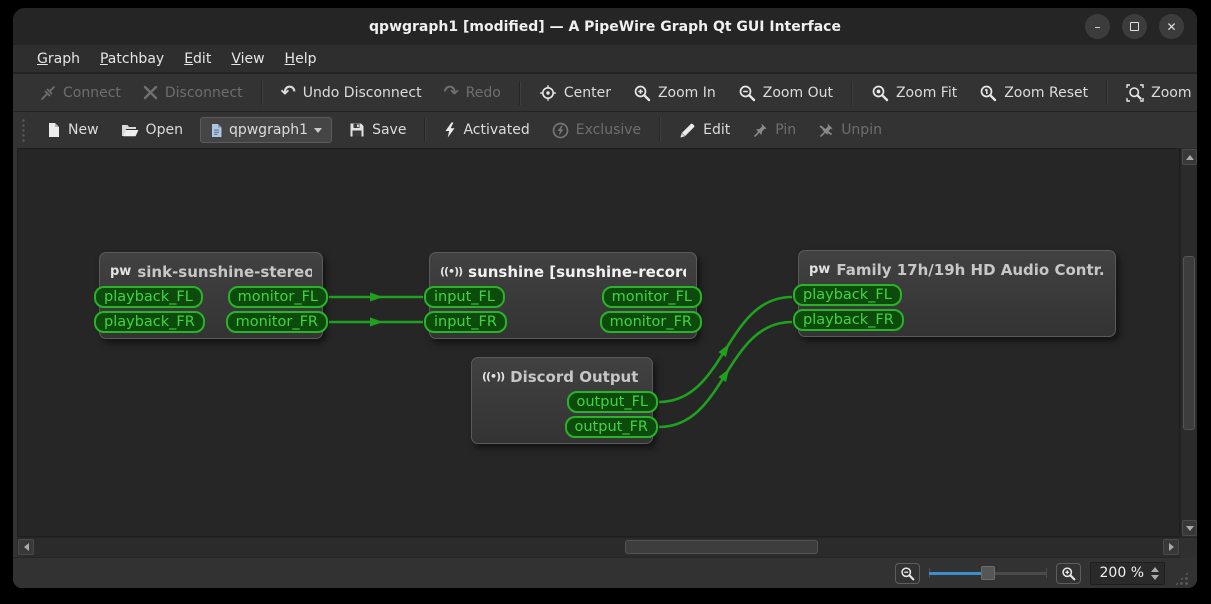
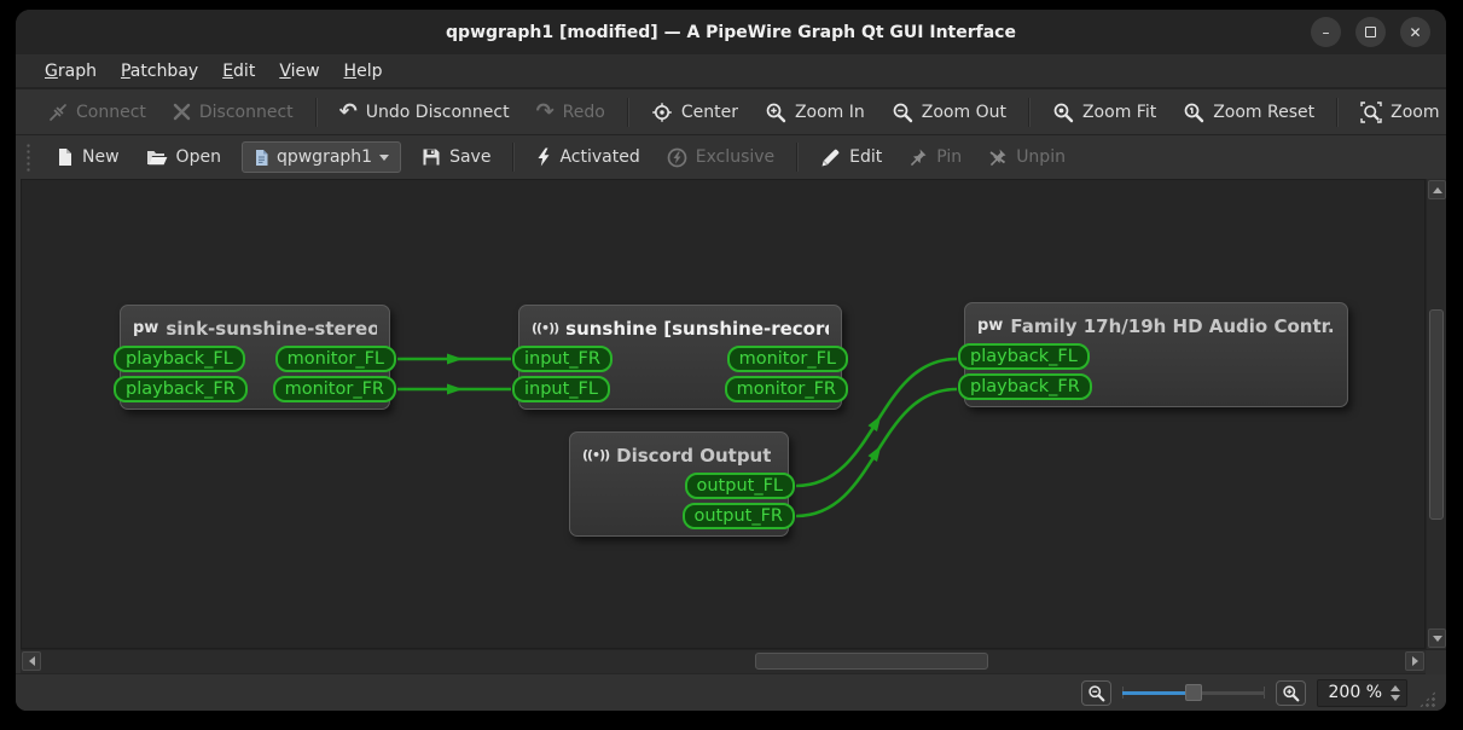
  qpwgraph1 [modified] — A PipeWire Graph Qt GUI Interface
  –
  ✕
  Graph
  Patchbay
  Edit
  View
  Help
  Connect
  Disconnect
  ↶
  Undo Disconnect
  ↷
  Redo
  Center
  Zoom In
  Zoom Out
  Zoom Fit
  Zoom Reset
  New
  Open
  qpwgraph1
  Save
  Activated
  Exclusive
  Edit
  Pin
  Unpin
  pw
  sink-sunshine-stereo
  playback_FL
  monitor_FL
  playback_FR
  monitor_FR
  ((•))
  sunshine [sunshine-recor
- input_FL
+ input_FR
  monitor_FL
- input_FR
+ input_FL
  monitor_FR
  pw
  Family 17h/19h HD Audio Contr.
  playback_FL
  playback_FR
  ((•))
  Discord Output
  output_FL
  output_FR
  200 %
